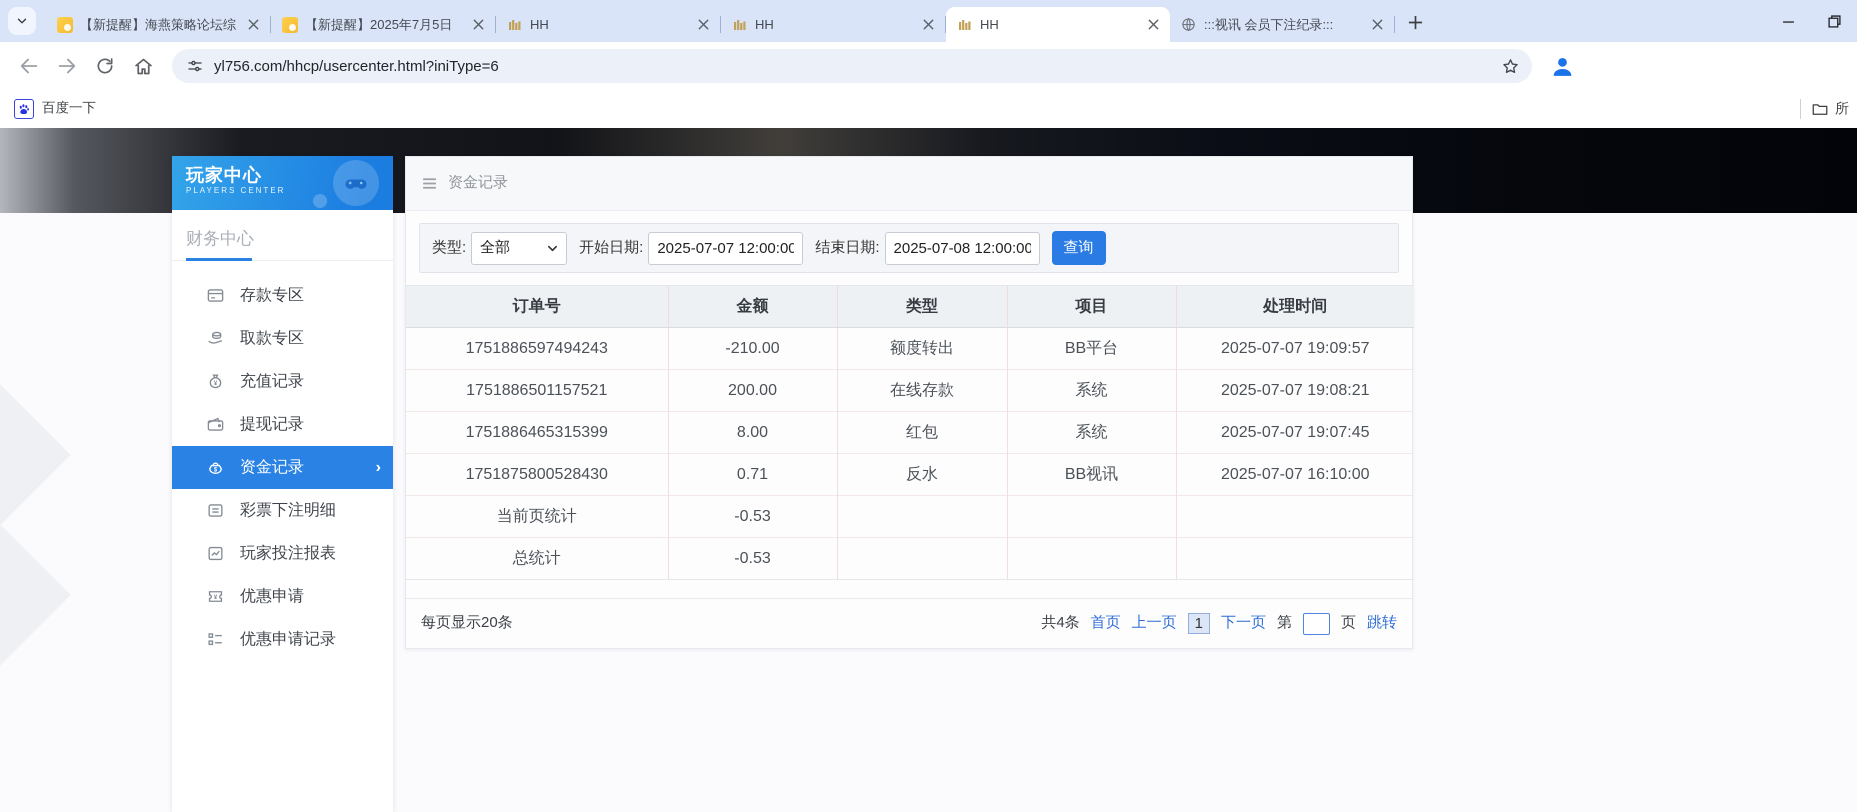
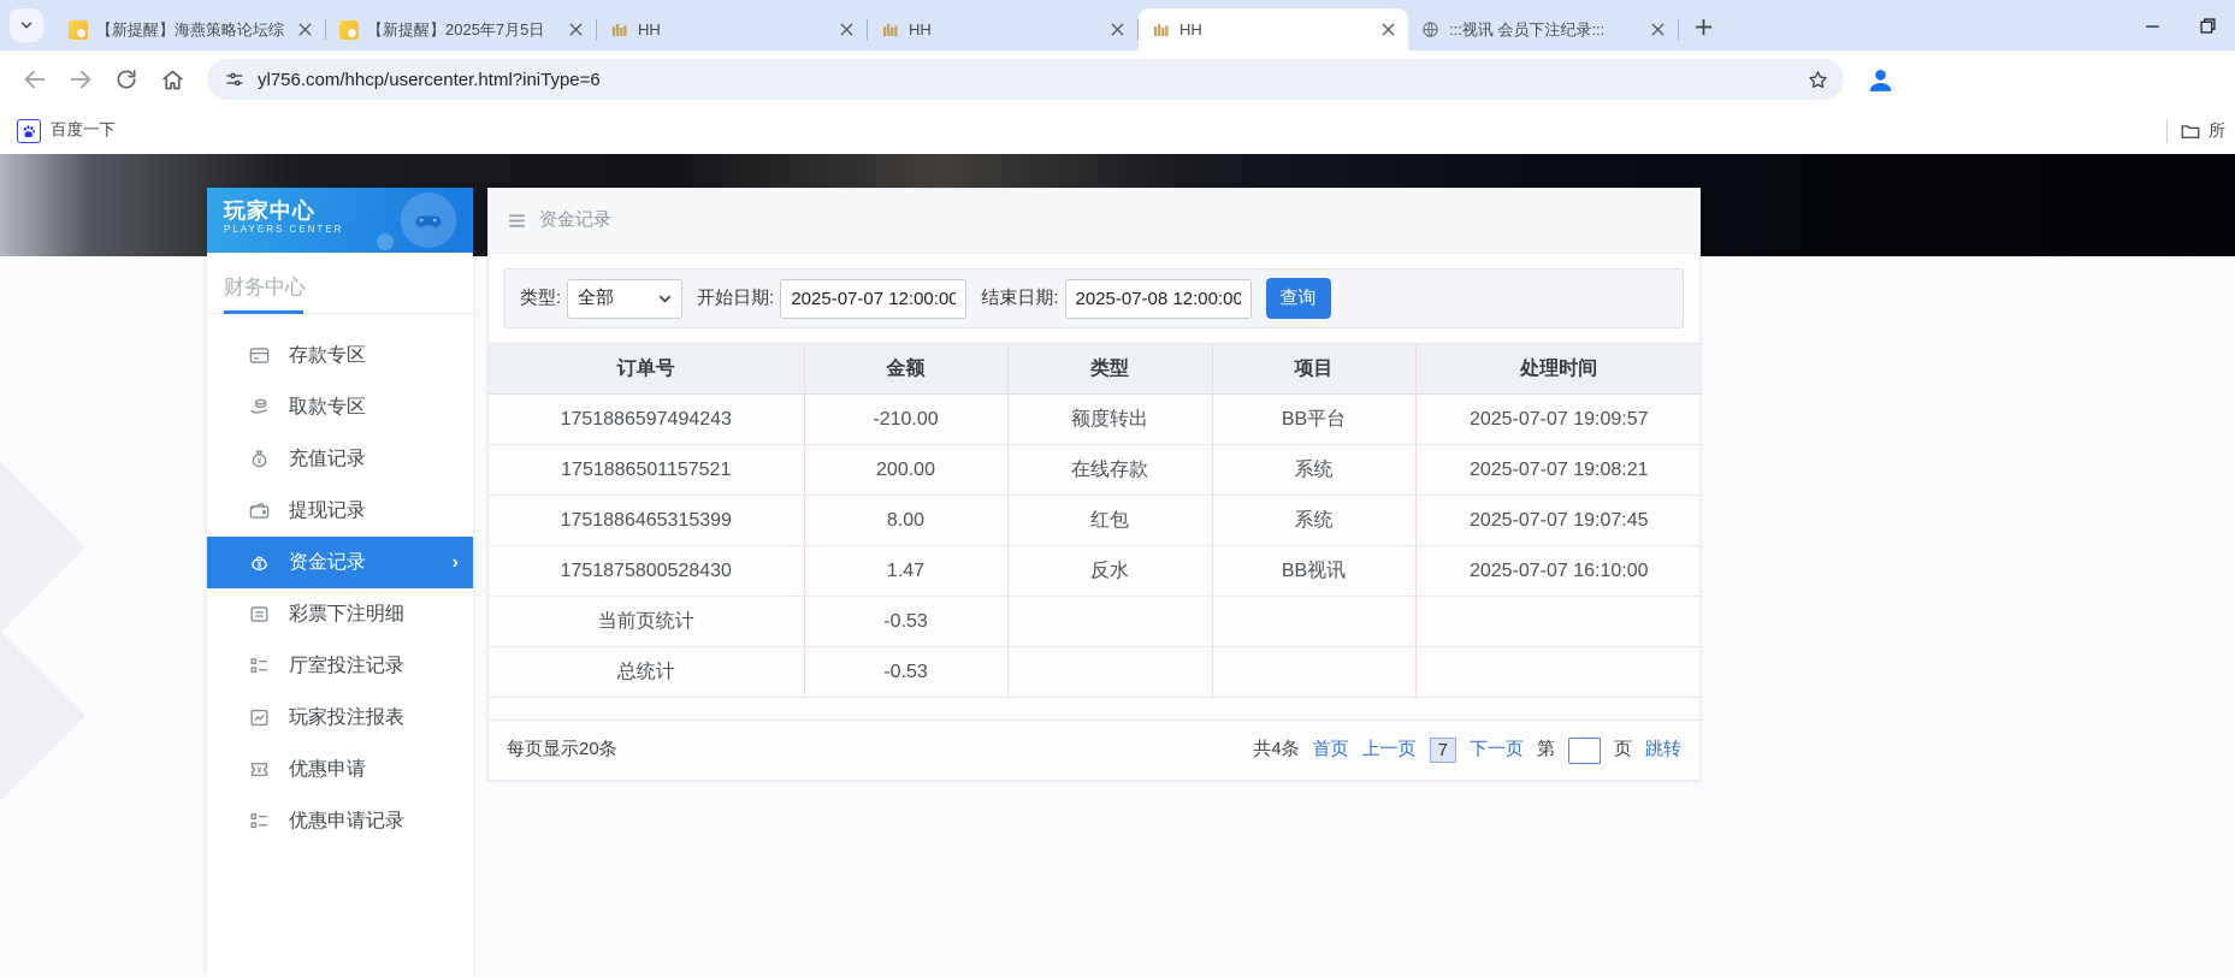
  【新提醒】海燕策略论坛综
  【新提醒】2025年7月5日
  HH
  HH
  HH
  :::视讯 会员下注纪录:::
  yl756.com/hhcp/usercenter.html?iniType=6
  百度一下
  所
  玩家中心
  PLAYERS CENTER
  财务中心
  存款专区
  取款专区
  充值记录
  提现记录
  资金记录
  ›
  彩票下注明细
+ 厅室投注记录
  玩家投注报表
  优惠申请
  优惠申请记录
  资金记录
  类型:
  全部
  开始日期:
  2025-07-07 12:00:00
  结束日期:
  2025-07-08 12:00:00
  查询
  订单号	金额	类型	项目	处理时间
  1751886597494243	-210.00	额度转出	BB平台	2025-07-07 19:09:57
  1751886501157521	200.00	在线存款	系统	2025-07-07 19:08:21
  1751886465315399	8.00	红包	系统	2025-07-07 19:07:45
- 1751875800528430	0.71	反水	BB视讯	2025-07-07 16:10:00
+ 1751875800528430	1.47	反水	BB视讯	2025-07-07 16:10:00
  当前页统计	-0.53
  总统计	-0.53
  每页显示20条
  共4条
  首页
  上一页
- 1
+ 7
  下一页
  第
  页
  跳转
